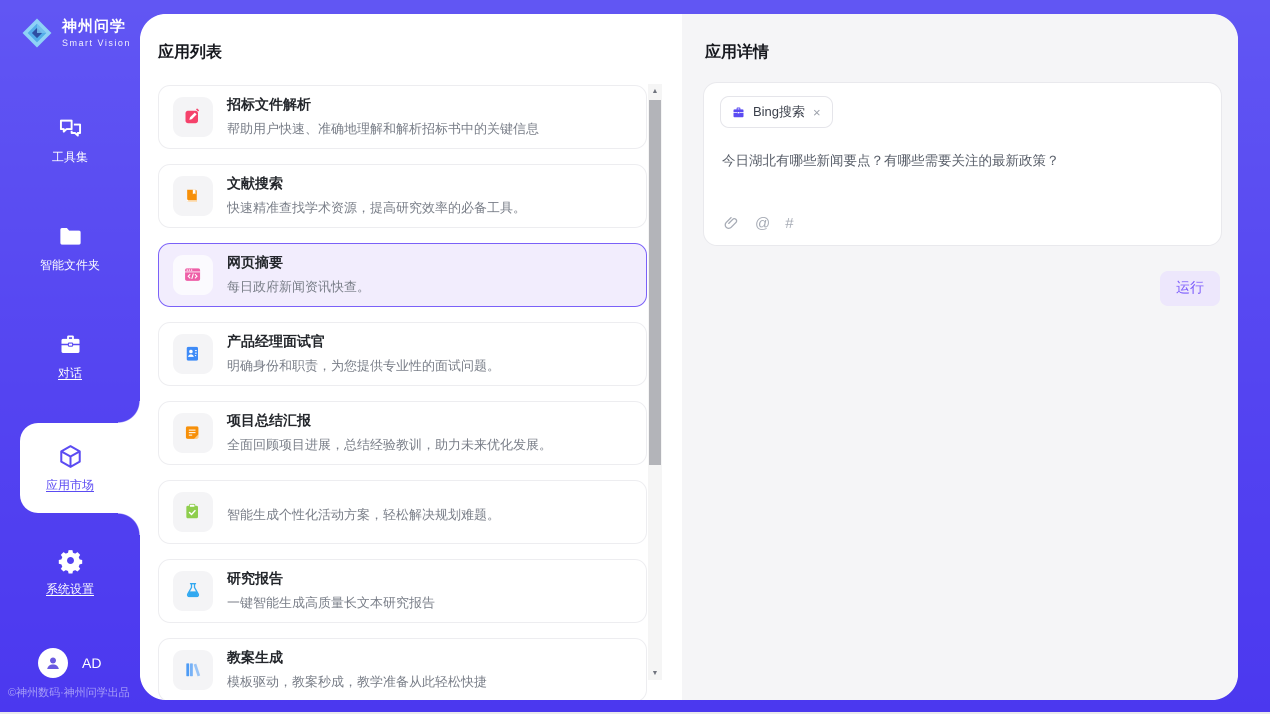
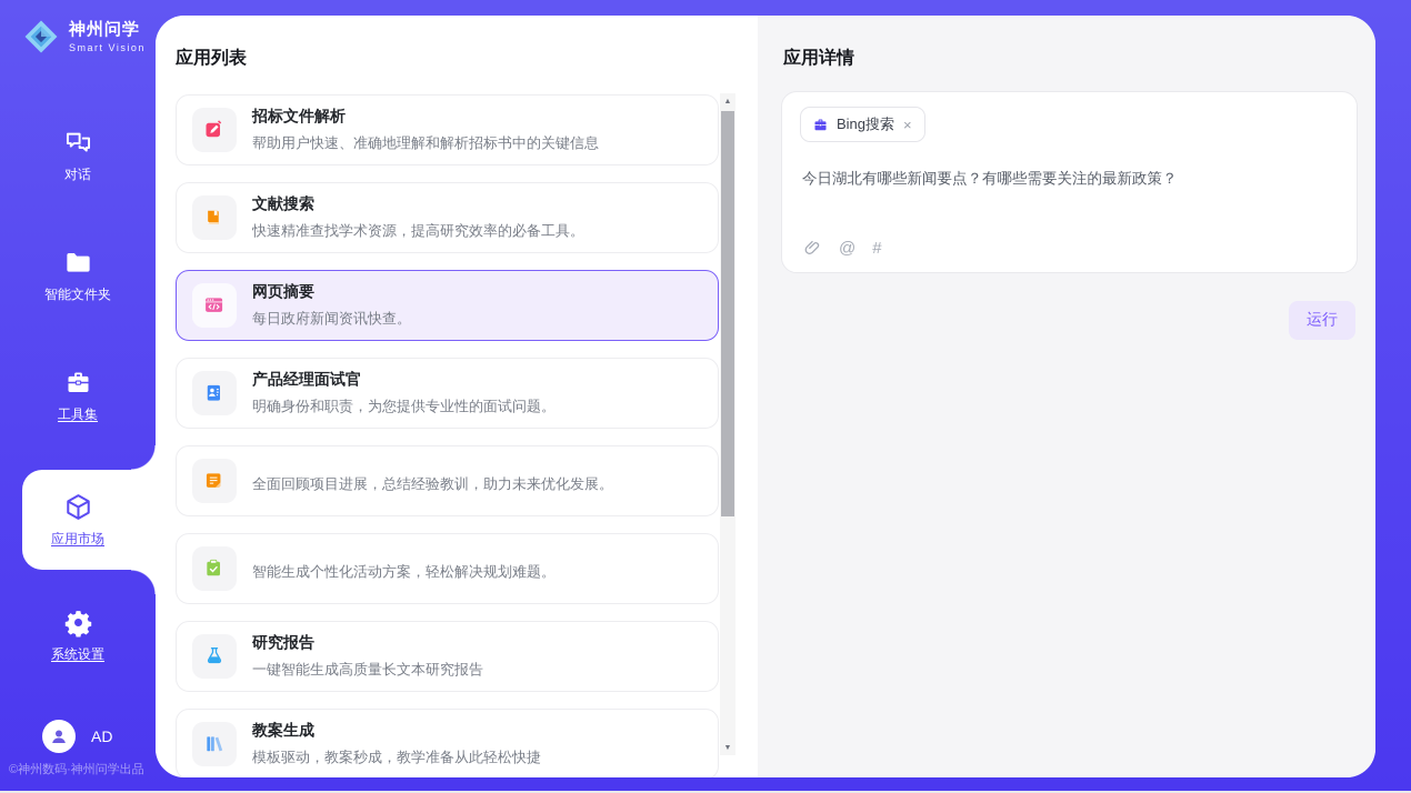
  神州问学
  Smart Vision
- 工具集
+ 对话
  智能文件夹
- 对话
+ 工具集
  应用市场
  系统设置
  AD
  ©神州数码·神州问学出品
  应用列表
  招标文件解析
  帮助用户快速、准确地理解和解析招标书中的关键信息
  文献搜索
  快速精准查找学术资源，提高研究效率的必备工具。
  网页摘要
  每日政府新闻资讯快查。
  产品经理面试官
  明确身份和职责，为您提供专业性的面试问题。
- 项目总结汇报
  全面回顾项目进展，总结经验教训，助力未来优化发展。
  智能生成个性化活动方案，轻松解决规划难题。
  研究报告
  一键智能生成高质量长文本研究报告
  教案生成
  模板驱动，教案秒成，教学准备从此轻松快捷
  应用详情
  Bing搜索
  ×
  今日湖北有哪些新闻要点？有哪些需要关注的最新政策？
  @
  #
  运行
